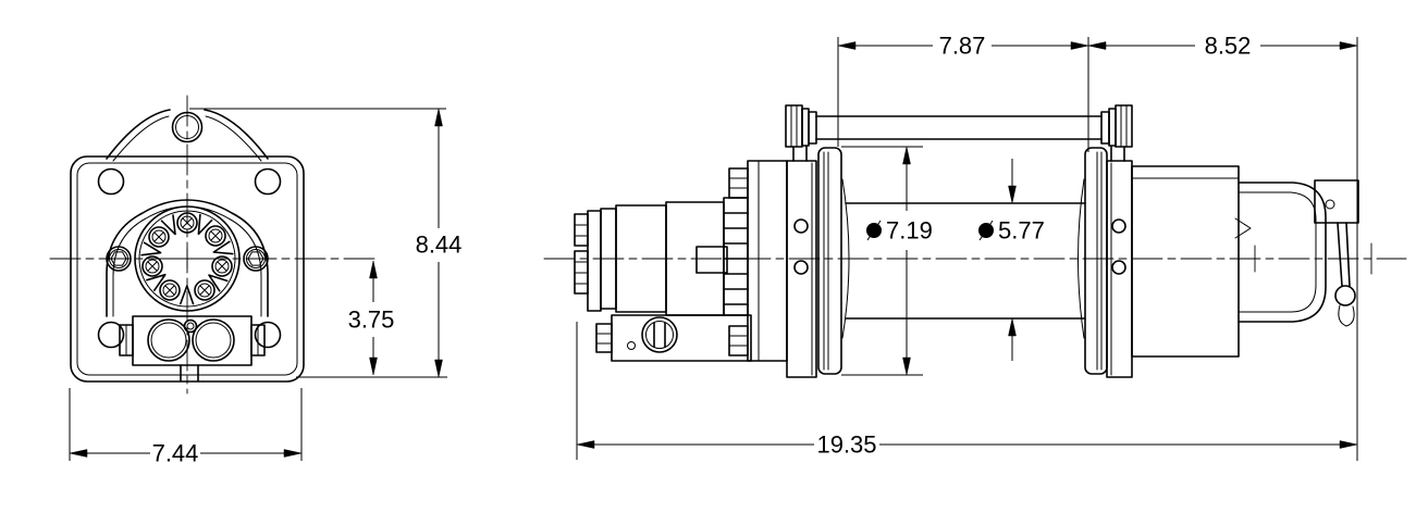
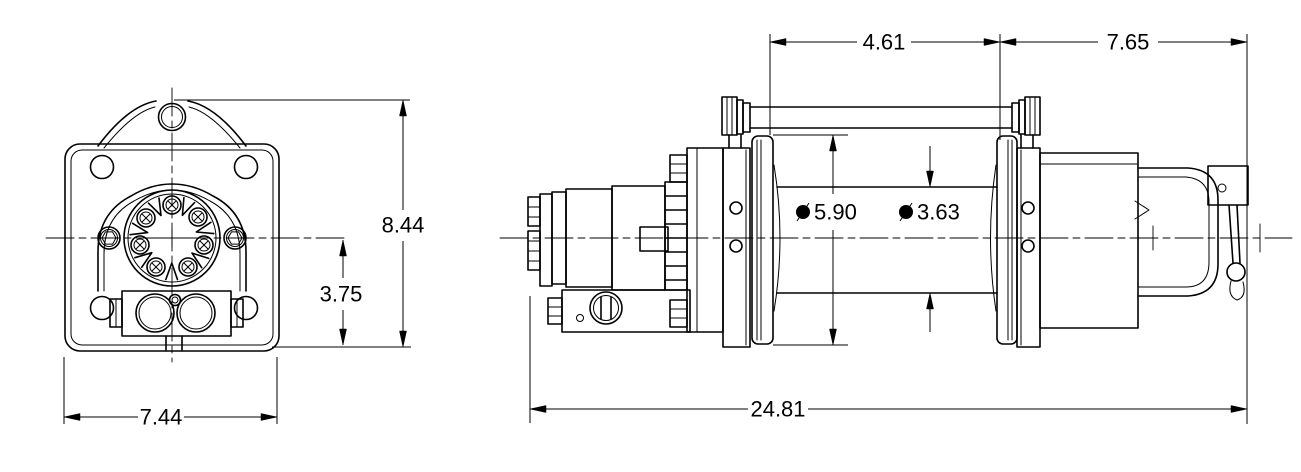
  8.44
  3.75
  7.44
- 7.87
+ 4.61
- 8.52
+ 7.65
- 7.19
+ 5.90
- 5.77
+ 3.63
- 19.35
+ 24.81
